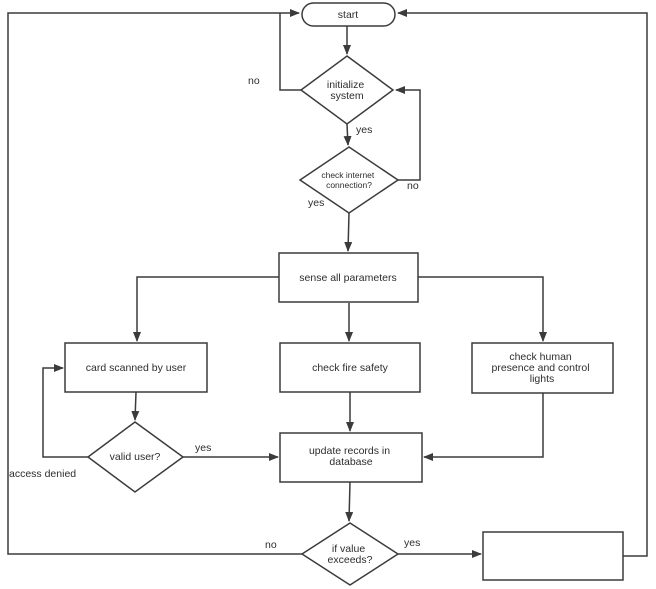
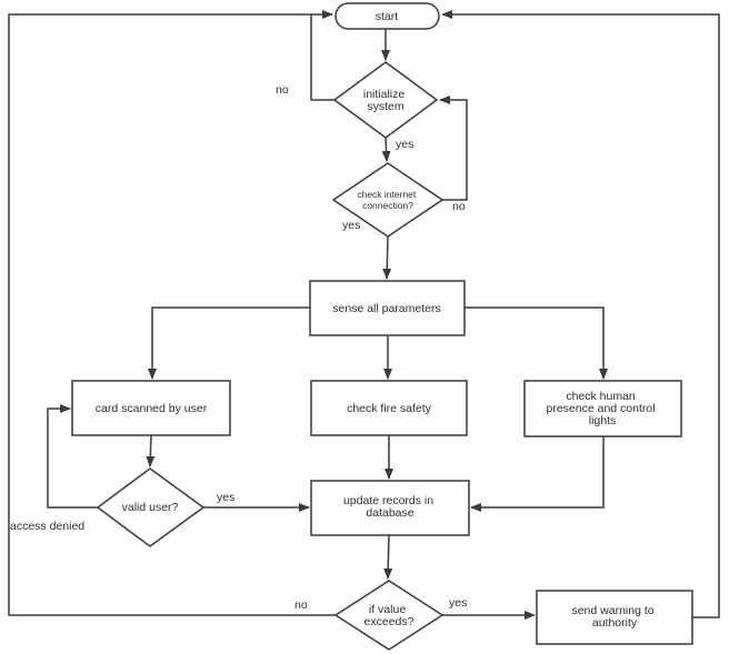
  no
  yes
  no
  yes
  yes
  access denied
  no
  yes
  start
  initialize system
  check internet connection?
  sense all parameters
  card scanned by user
  check fire safety
  check human presence and control lights
  valid user?
  update records in database
  if value exceeds?
+ send warning to authority
